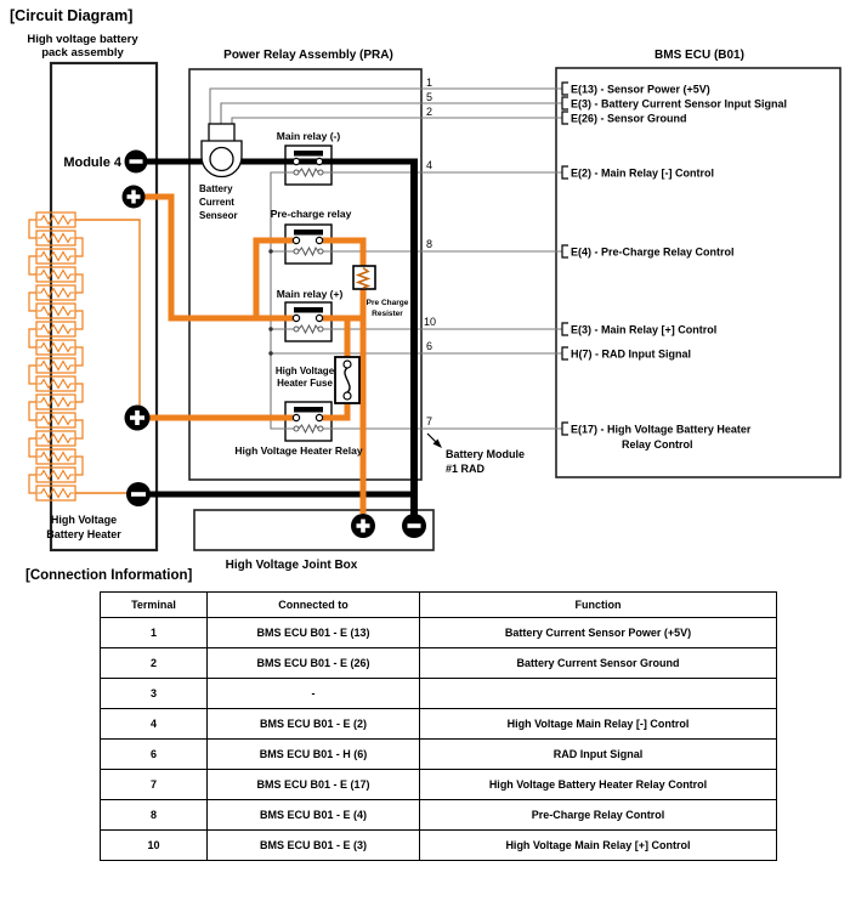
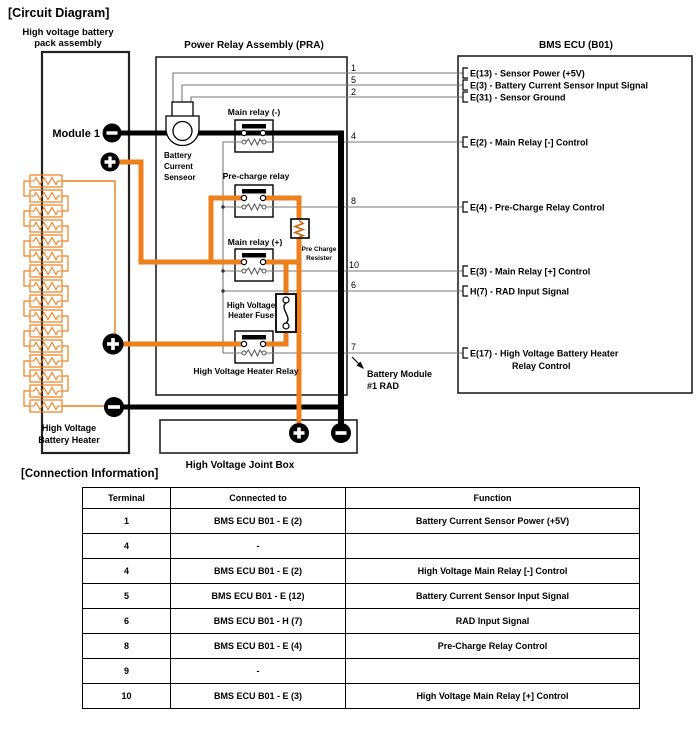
  [Circuit Diagram]
  High voltage battery
  pack assembly
- Module 4
+ Module 1
  High Voltage
  Battery Heater
  Power Relay Assembly (PRA)
  Battery
  Current
  Senseor
  Main relay (-)
  Pre-charge relay
  Main relay (+)
  High Voltage
  Heater Fuse
  High Voltage Heater Relay
  1
  5
  2
  4
  8
  10
  6
  7
  BMS ECU (B01)
  E(13) - Sensor Power (+5V)
  E(3) - Battery Current Sensor Input Signal
- E(26) - Sensor Ground
+ E(31) - Sensor Ground
  E(2) - Main Relay [-] Control
  E(4) - Pre-Charge Relay Control
  E(3) - Main Relay [+] Control
  H(7) - RAD Input Signal
  E(17) - High Voltage Battery Heater
  Relay Control
  Battery Module
  #1 RAD
  High Voltage Joint Box
  [Connection Information]
  Terminal	Connected to	Function
- 1	BMS ECU B01 - E (13)	Battery Current Sensor Power (+5V)
+ 1	BMS ECU B01 - E (2)	Battery Current Sensor Power (+5V)
- 2	BMS ECU B01 - E (26)	Battery Current Sensor Ground
- 3	-
+ 4	-
  4	BMS ECU B01 - E (2)	High Voltage Main Relay [-] Control
+ 5	BMS ECU B01 - E (12)	Battery Current Sensor Input Signal
- 6	BMS ECU B01 - H (6)	RAD Input Signal
+ 6	BMS ECU B01 - H (7)	RAD Input Signal
- 7	BMS ECU B01 - E (17)	High Voltage Battery Heater Relay Control
  8	BMS ECU B01 - E (4)	Pre-Charge Relay Control
+ 9	-
  10	BMS ECU B01 - E (3)	High Voltage Main Relay [+] Control
